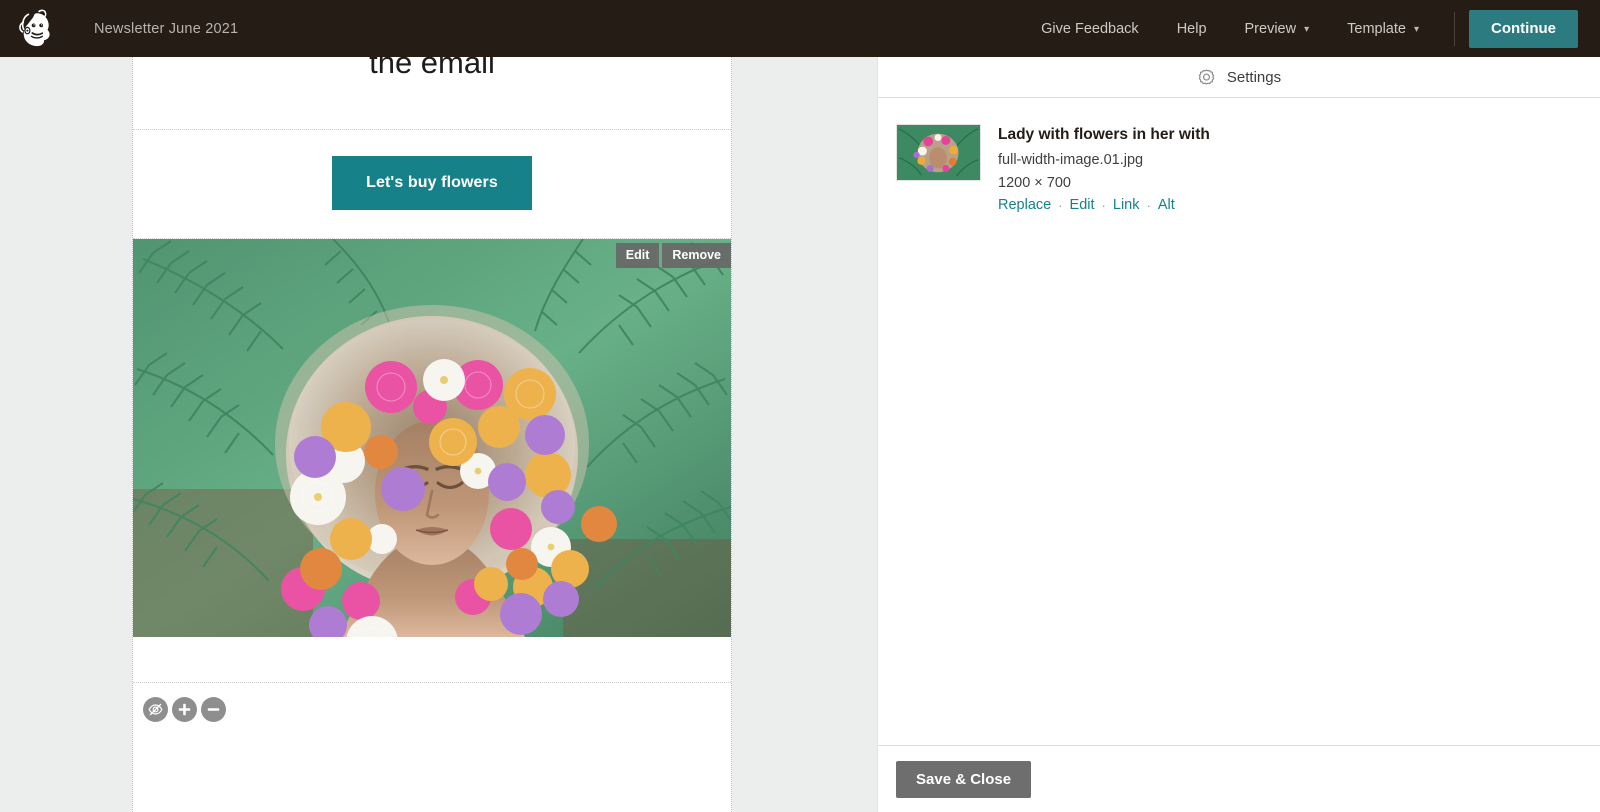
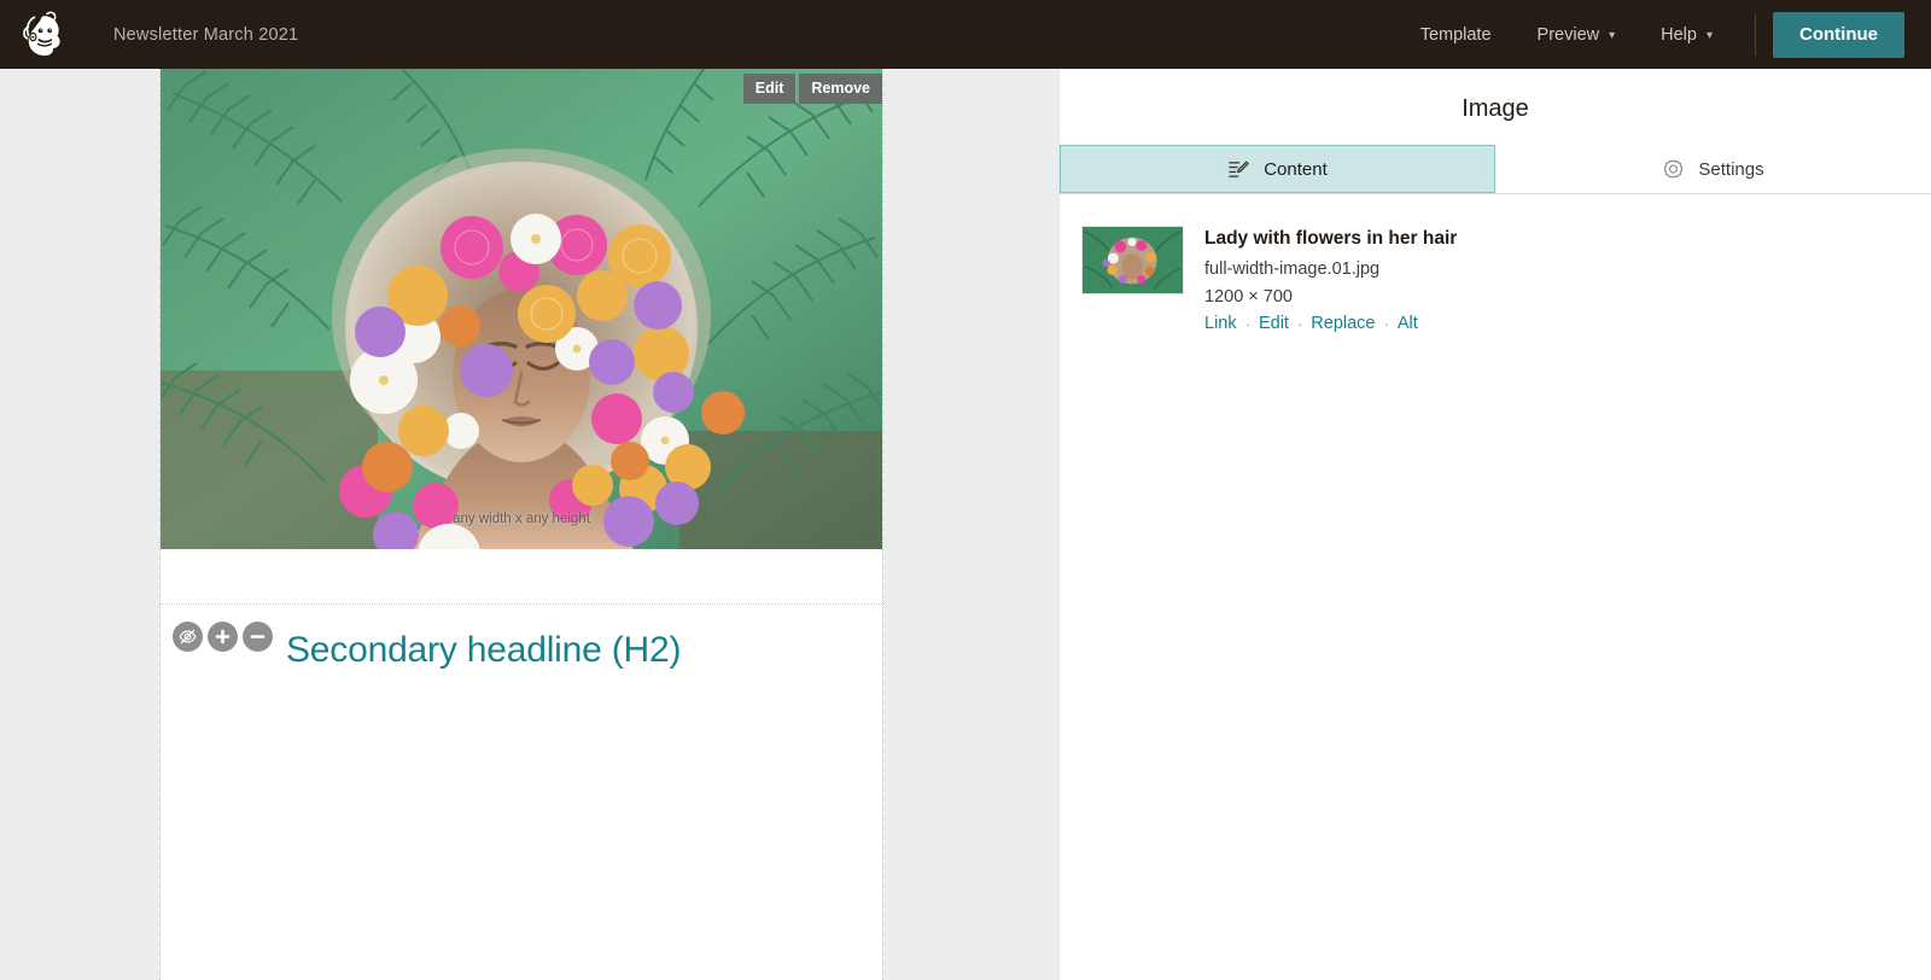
- Newsletter June 2021
+ Newsletter March 2021
- Give Feedback
- Help
+ Template
  Preview
  ▾
- Template
+ Help
  ▾
  Continue
- the email
- Let's buy flowers
  Edit
  Remove
+ any width x any height
+ Secondary headline (H2)
+ Image
+ Content
  Settings
- Lady with flowers in her with
+ Lady with flowers in her hair
  full-width-image.01.jpg
  1200 × 700
- Replace
+ Link
  ·
  Edit
  ·
- Link
+ Replace
  ·
  Alt
- Save & Close
